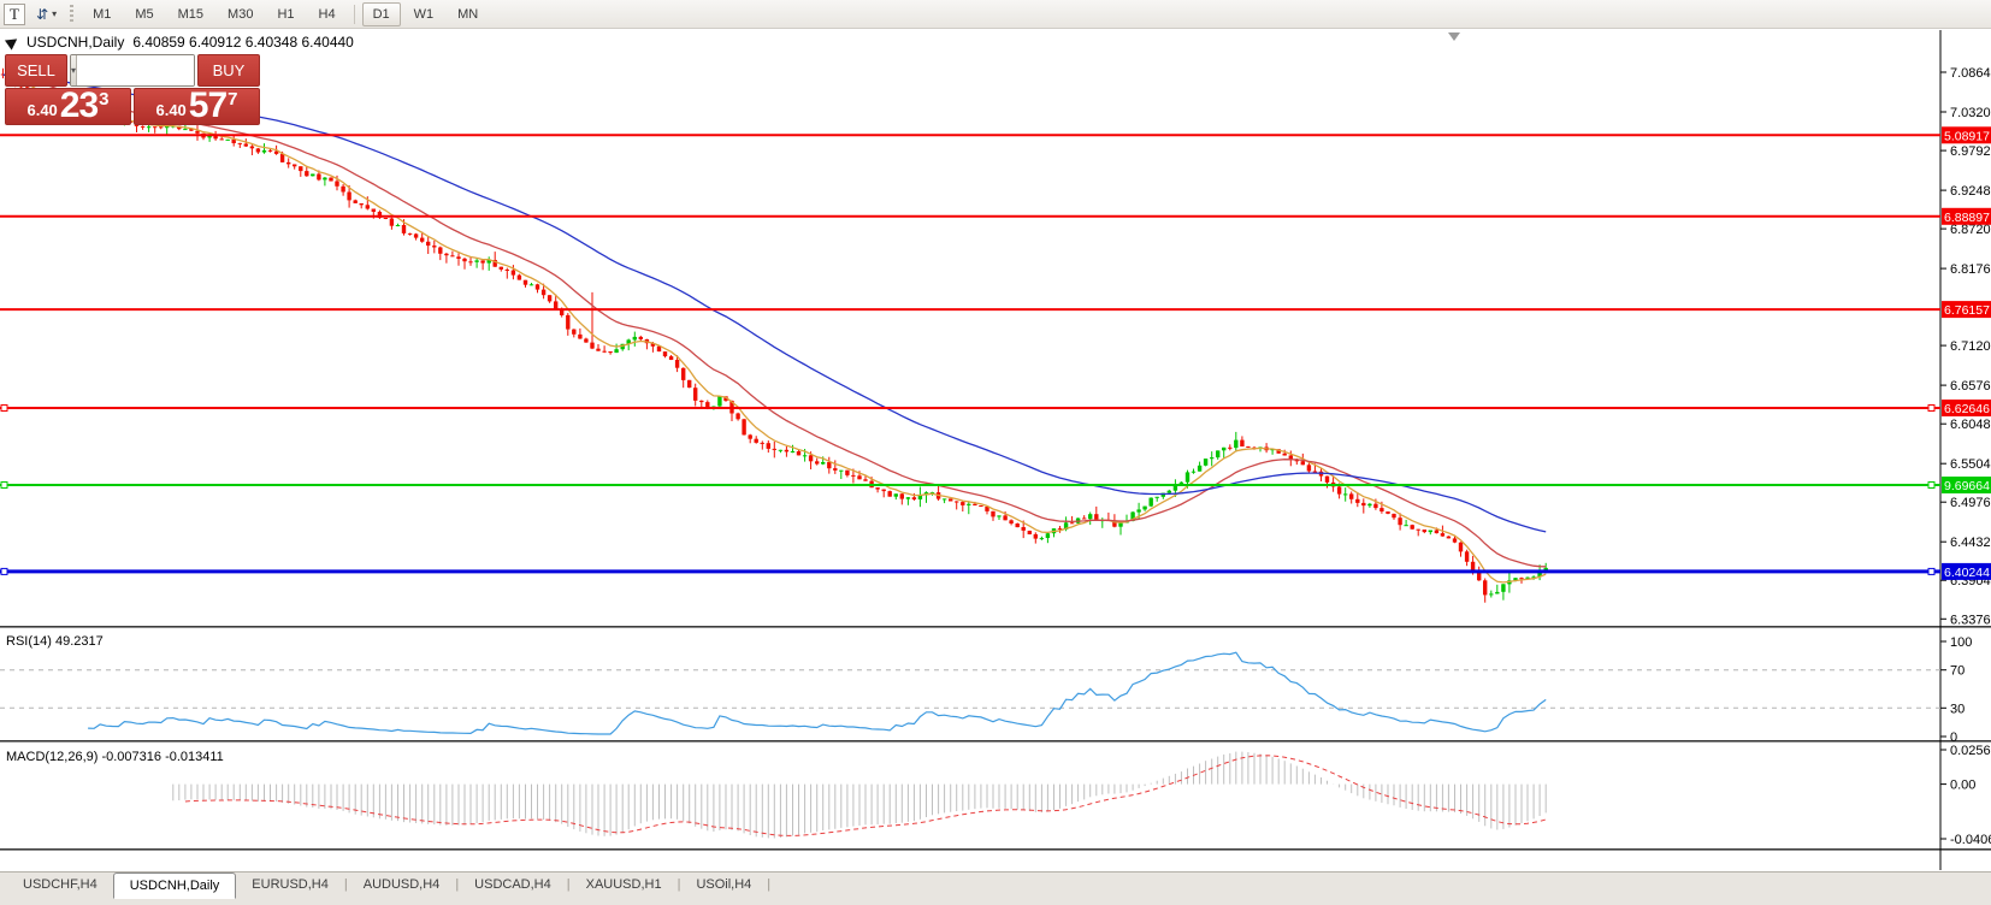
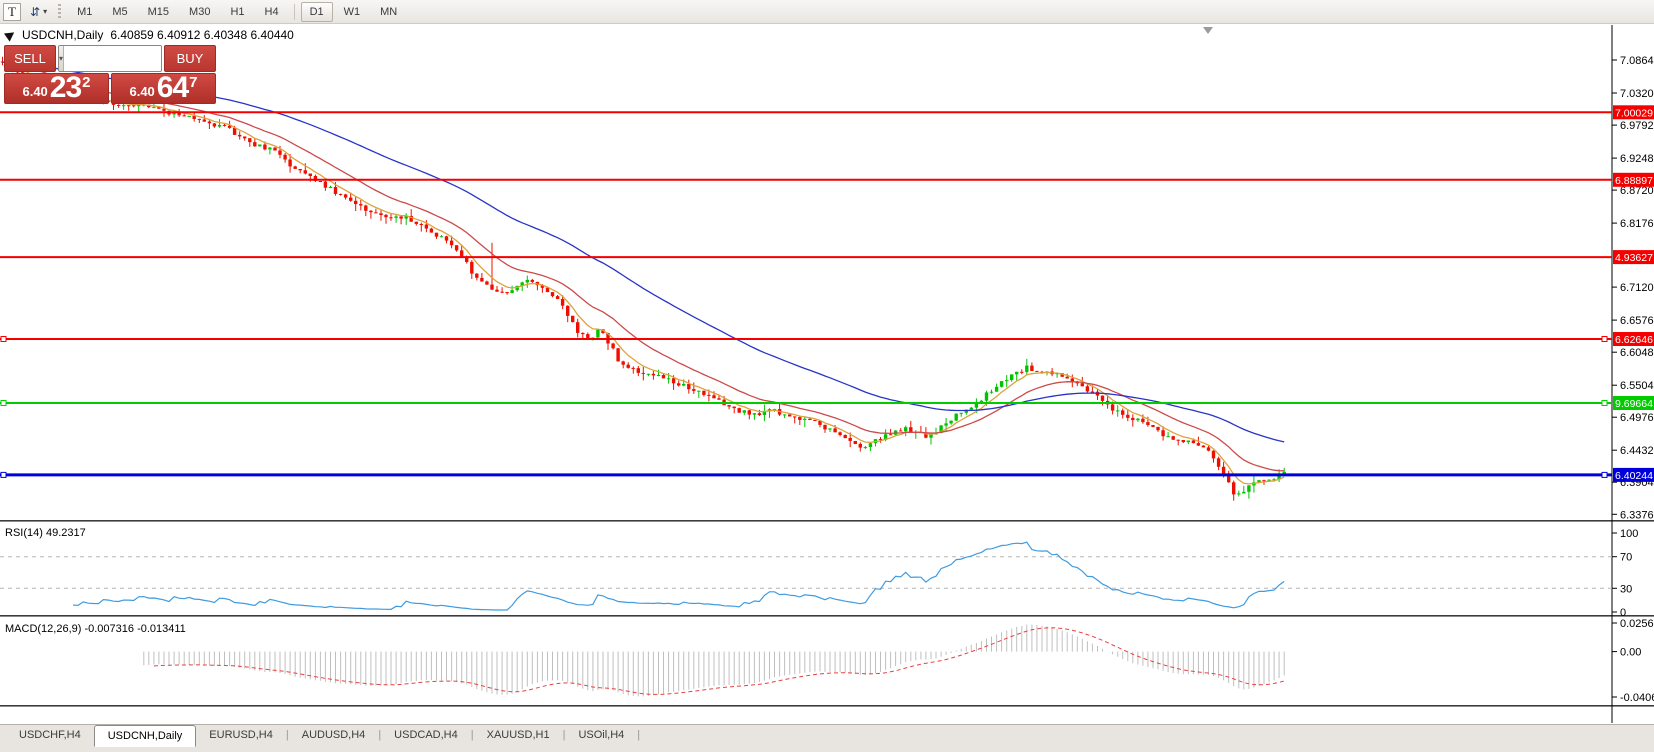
  T
  ⇵
  ▾
  M1
  M5
  M15
  M30
  H1
  H4
  D1
  W1
  MN
  7.0864
  7.0320
  6.9792
  6.9248
  6.8720
  6.8176
  6.7120
  6.6576
  6.6048
  6.5504
  6.4976
  6.4432
  6.3904
  6.3376
- 5.08917
+ 7.00029
  6.88897
- 6.76157
+ 4.93627
  6.62646
  9.69664
  6.40244
  RSI(14) 49.2317
  100
  70
  30
  0
  MACD(12,26,9) -0.007316 -0.013411
  0.0256
  0.00
  USDCNH,Daily
  6.40859 6.40912 6.40348 6.40440
  SELL
  ▾
  BUY
  6.40
  23
- 3
+ 2
  6.40
- 57
+ 64
  7
  USDCHF,H4
  USDCNH,Daily
  EURUSD,H4
  |
  AUDUSD,H4
  |
  USDCAD,H4
  |
  XAUUSD,H1
  |
  USOil,H4
  |
